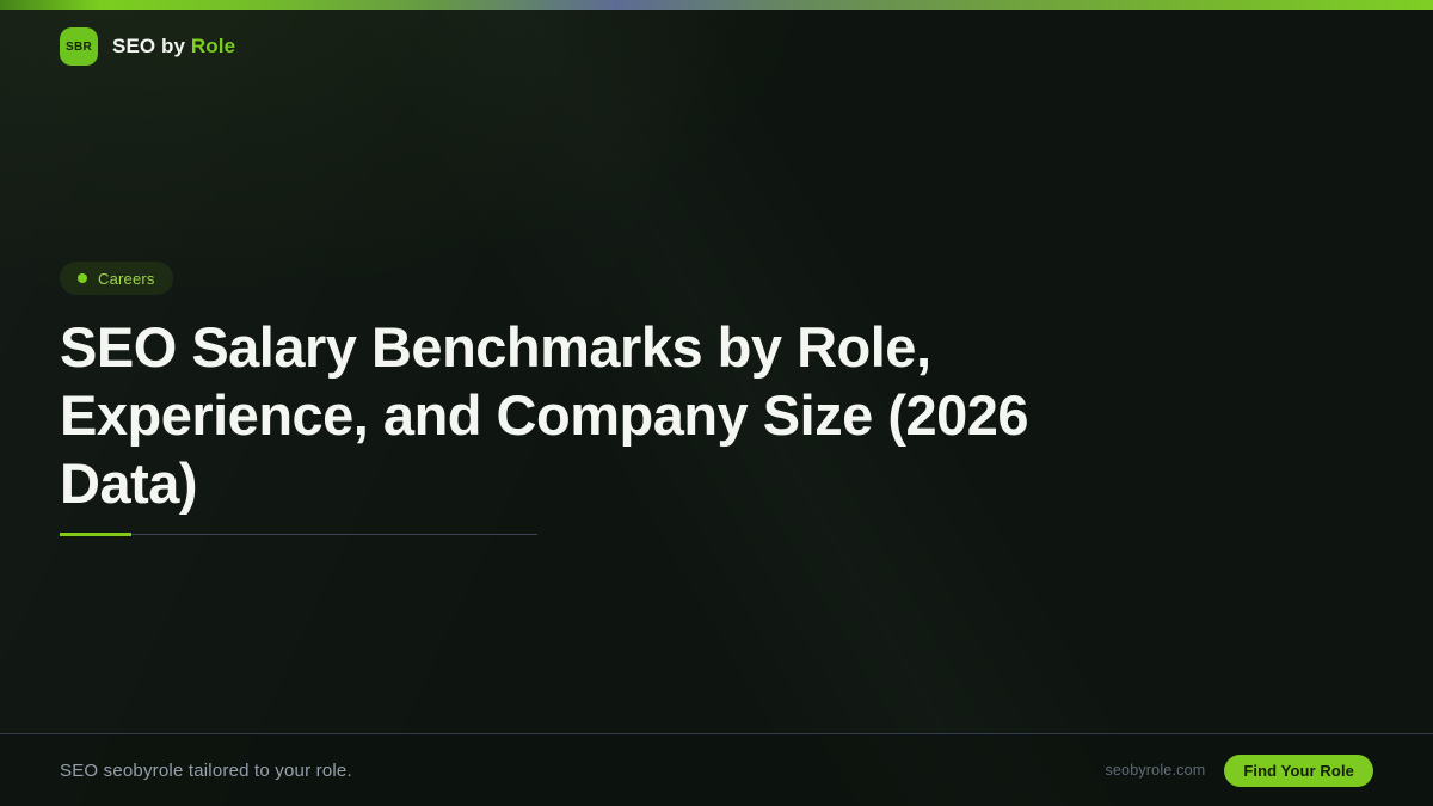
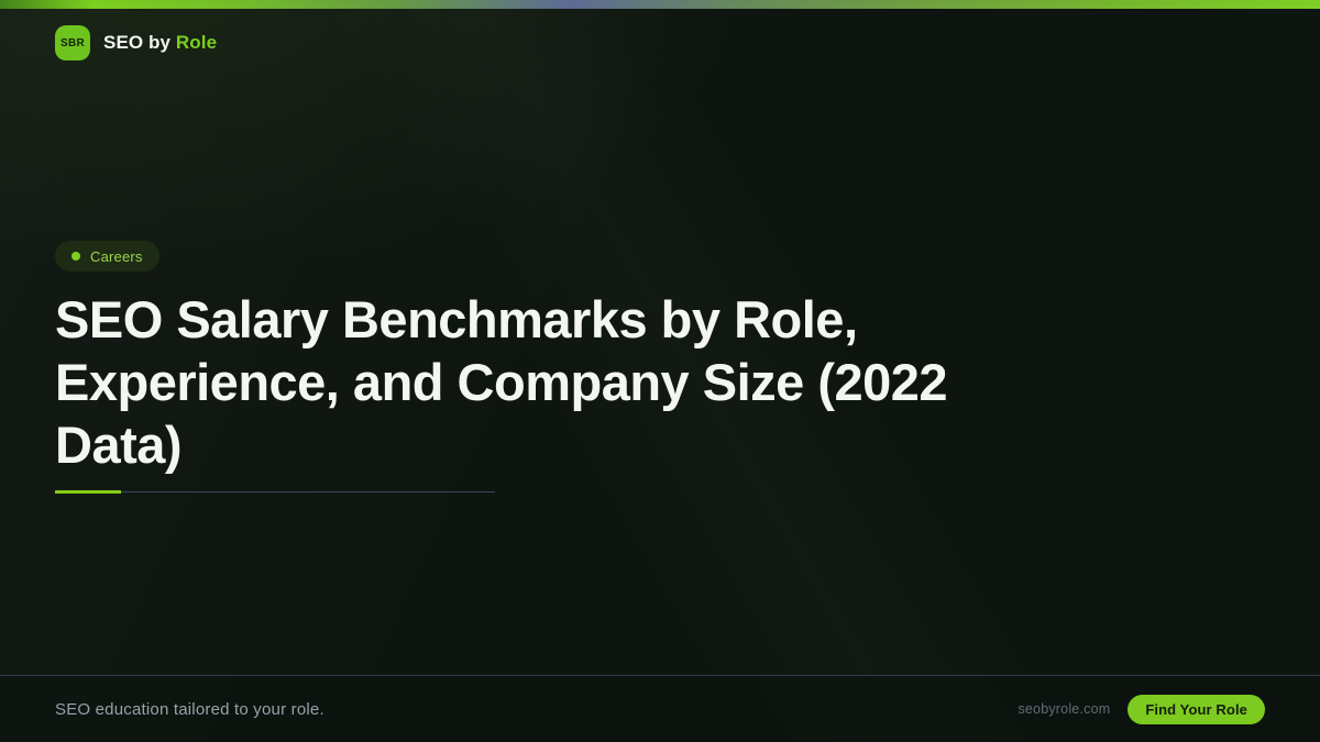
  SBR
  SEO by Role
  Careers
  SEO Salary Benchmarks by Role,
- Experience, and Company Size (2026
+ Experience, and Company Size (2022
  Data)
- SEO seobyrole tailored to your role.
+ SEO education tailored to your role.
  seobyrole.com
  Find Your Role
